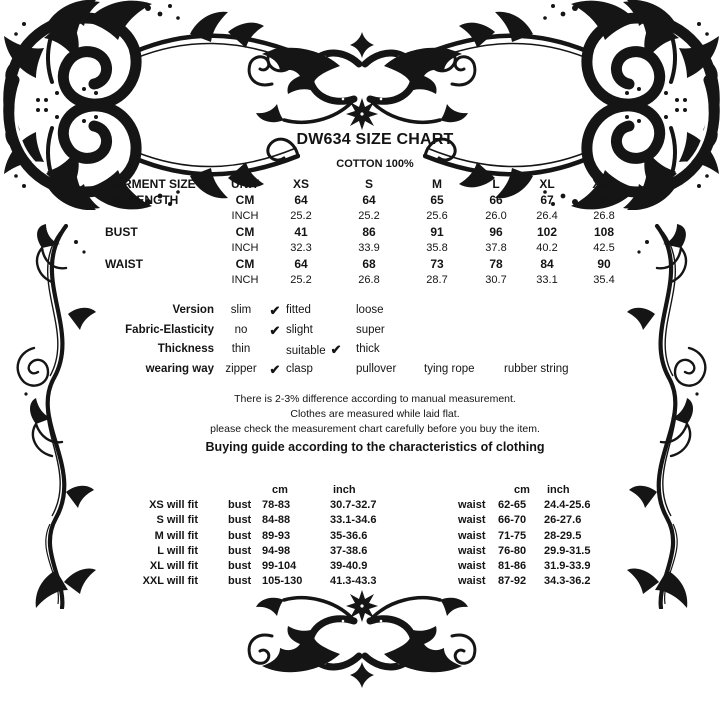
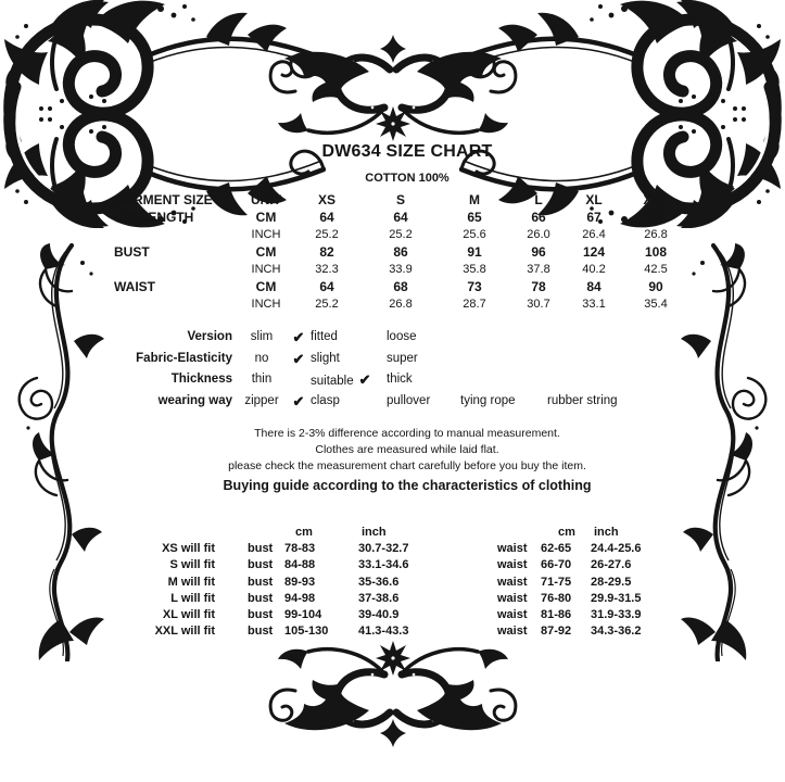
  DW634 SIZE CHART
  COTTON 100%
  GARMENT SIZE
  UNIT
  XS
  S
  M
  L
  XL
  XXL
  C/B LENGTH
  CM
  64
  64
  65
  66
  67
  68
  INCH
  25.2
  25.2
  25.6
  26.0
  26.4
  26.8
  BUST
  CM
- 41
+ 82
  86
  91
  96
- 102
+ 124
  108
  INCH
  32.3
  33.9
  35.8
  37.8
  40.2
  42.5
  WAIST
  CM
  64
  68
  73
  78
  84
  90
  INCH
  25.2
  26.8
  28.7
  30.7
  33.1
  35.4
  Version
  slim
  ✔
  fitted
  loose
  Fabric-Elasticity
  no
  ✔
  slight
  super
  Thickness
  thin
  suitable ✔
  thick
  wearing way
  zipper
  ✔
  clasp
  pullover
  tying rope
  rubber string
  There is 2-3% difference according to manual measurement.
  Clothes are measured while laid flat.
  please check the measurement chart carefully before you buy the item.
  Buying guide according to the characteristics of clothing
  cm
  inch
  cm
  inch
  XS will fit
  bust
  78-83
  30.7-32.7
  waist
  62-65
  24.4-25.6
  S will fit
  bust
  84-88
  33.1-34.6
  waist
  66-70
  26-27.6
  M will fit
  bust
  89-93
  35-36.6
  waist
  71-75
  28-29.5
  L will fit
  bust
  94-98
  37-38.6
  waist
  76-80
  29.9-31.5
  XL will fit
  bust
  99-104
  39-40.9
  waist
  81-86
  31.9-33.9
  XXL will fit
  bust
  105-130
  41.3-43.3
  waist
  87-92
  34.3-36.2
